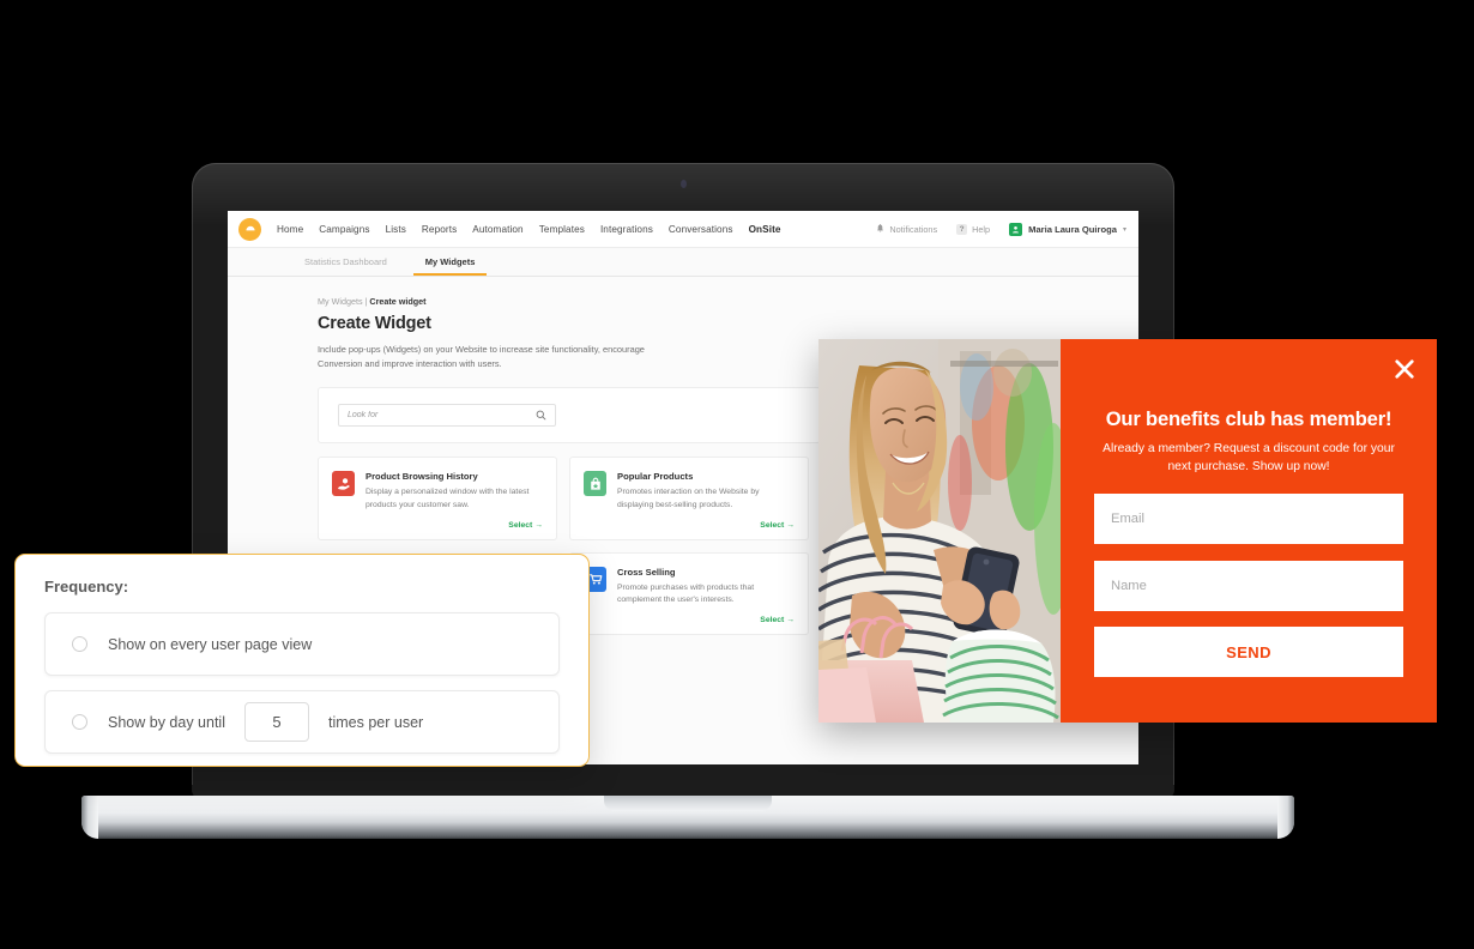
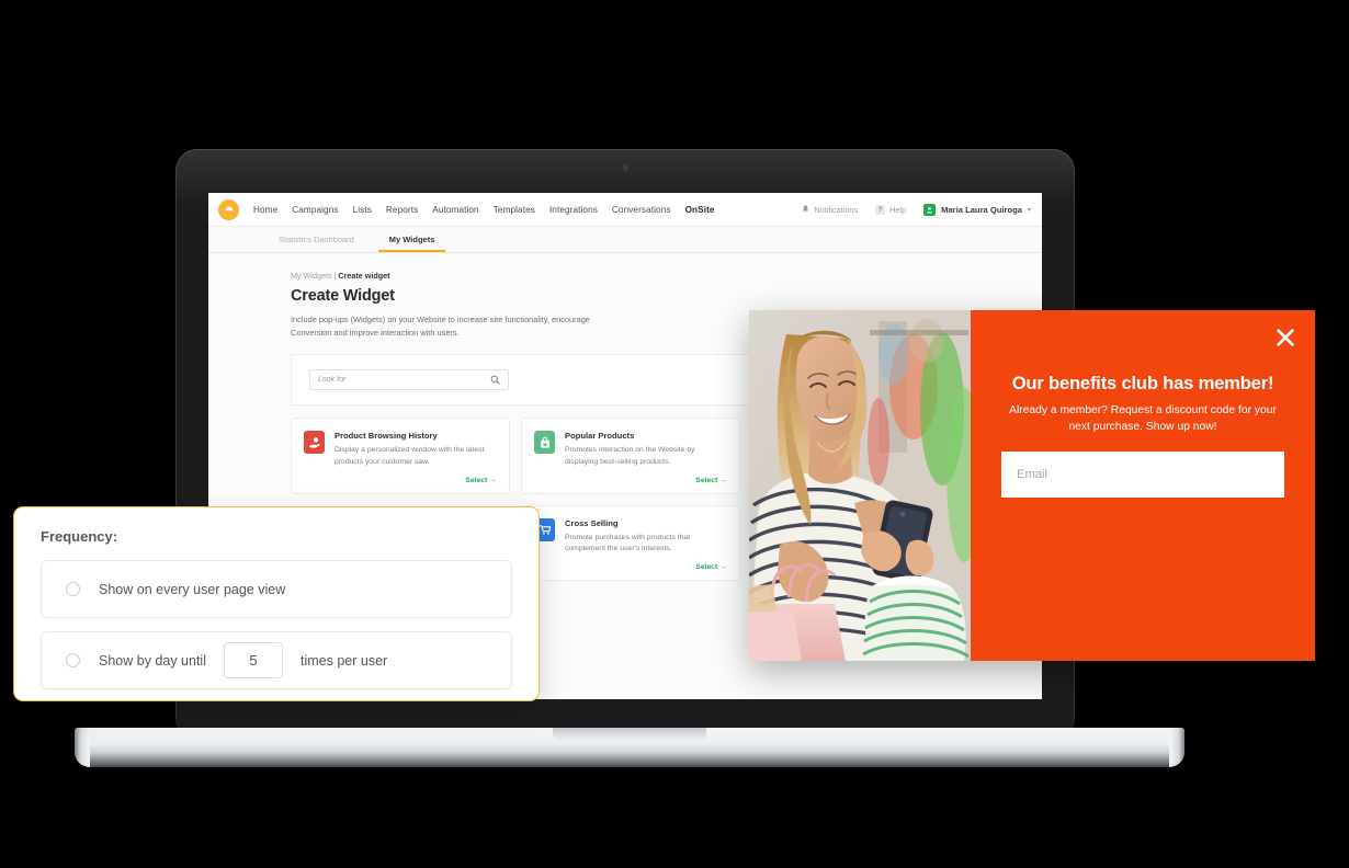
  Frequency:
  Show on every user page view
  Show by day until
  5
  times per user
  Our benefits club has member!
  Already a member? Request a discount code for your next purchase. Show up now!
  Email
- Name
- SEND
